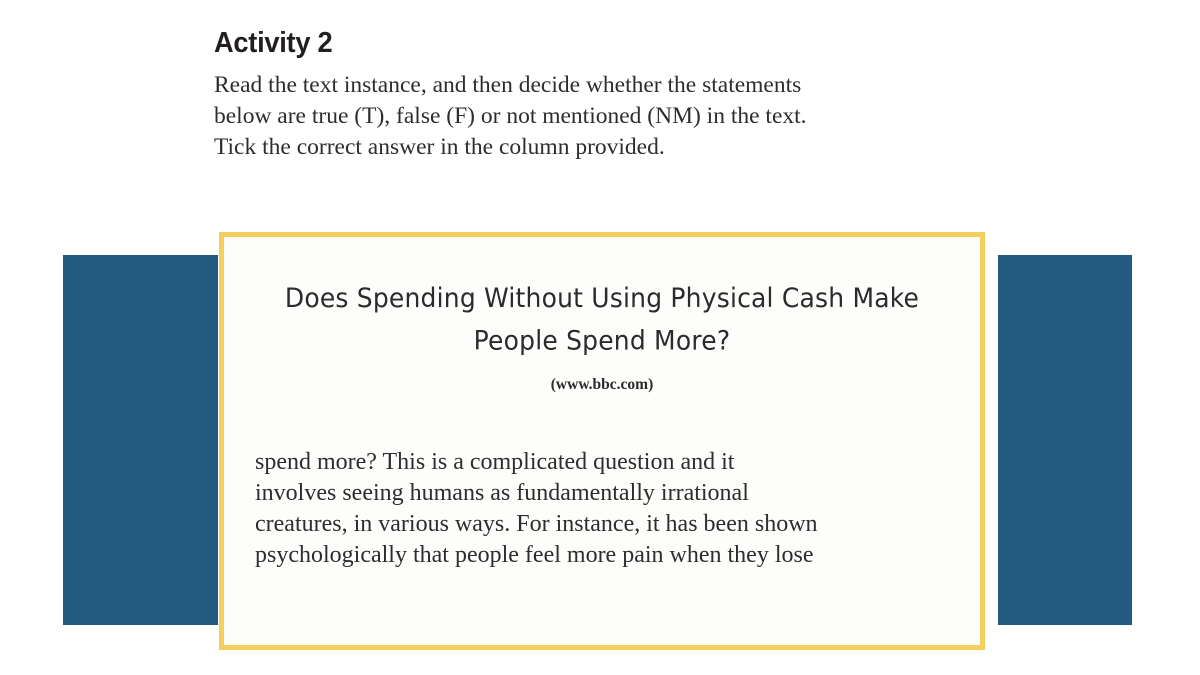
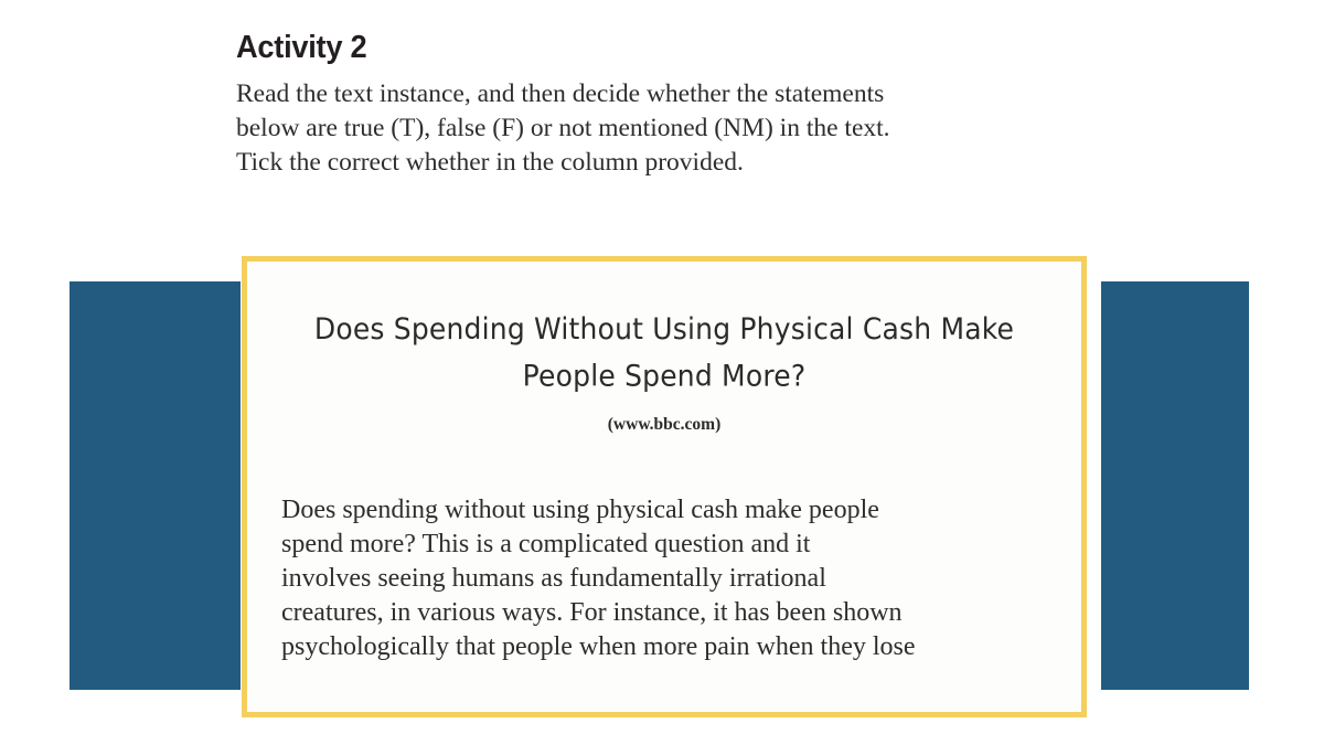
  Activity 2
  Read the text instance, and then decide whether the statements
  below are true (T), false (F) or not mentioned (NM) in the text.
- Tick the correct answer in the column provided.
+ Tick the correct whether in the column provided.
  Does Spending Without Using Physical Cash Make
  People Spend More?
  (www.bbc.com)
+ Does spending without using physical cash make people
  spend more? This is a complicated question and it
  involves seeing humans as fundamentally irrational
  creatures, in various ways. For instance, it has been shown
- psychologically that people feel more pain when they lose
+ psychologically that people when more pain when they lose
